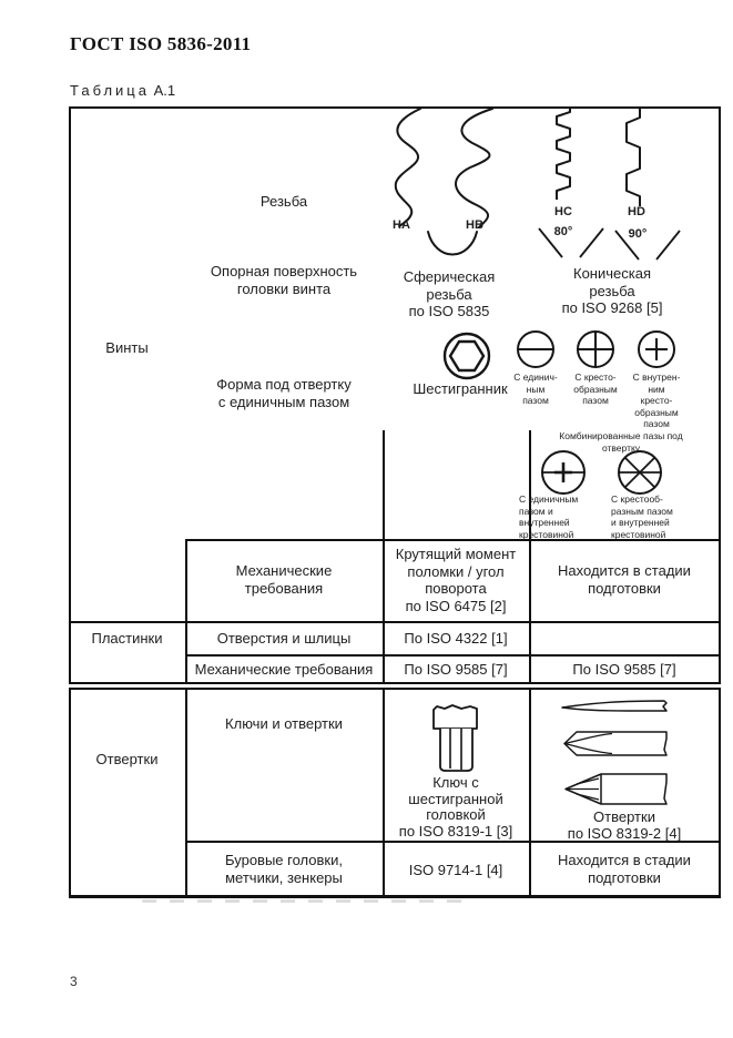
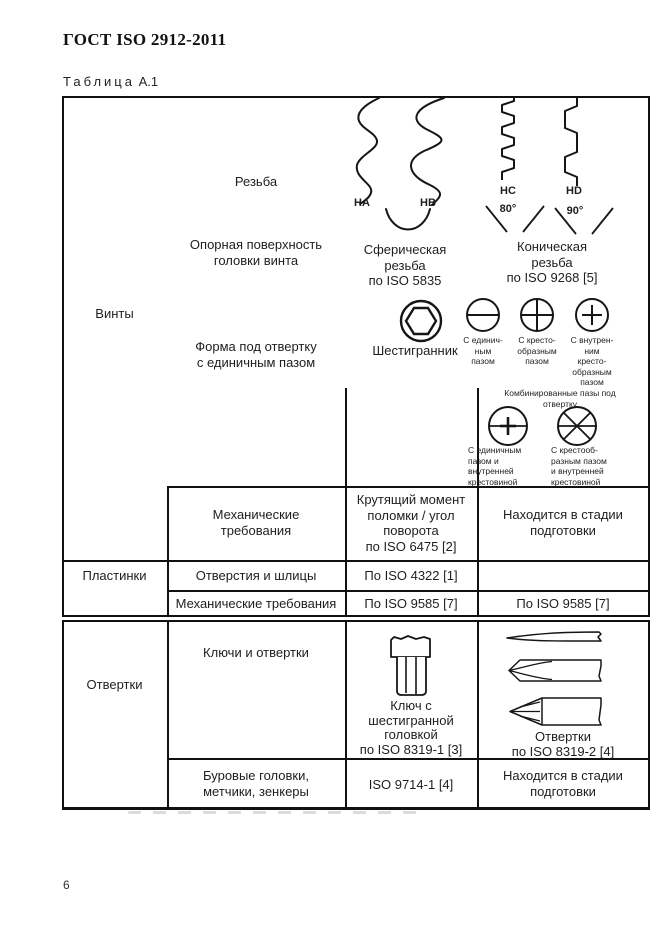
- ГОСТ ISO 5836-2011
+ ГОСТ ISO 2912-2011
  Таблица А.1
  Винты
  Резьба
  HA
  HB
  HC
  HD
  80°
  90°
  Сферическая
  резьба
  по ISO 5835
  Коническая
  резьба
  по ISO 9268 [5]
  Опорная поверхность
  головки винта
  Форма под отвертку
  с единичным пазом
  Шестигранник
  С единич-
  ным
  пазом
  С кресто-
  образным
  пазом
  С внутрен-
  ним
  кресто-
  образным
  пазом
  Комбинированные пазы под
  отвертку
  С единичным
  пазом и
  внутренней
  крестовиной
  С крестооб-
  разным пазом
  и внутренней
  крестовиной
  Механические
  требования
  Крутящий момент
  поломки / угол
  поворота
  по ISO 6475 [2]
  Находится в стадии
  подготовки
  Пластинки
  Отверстия и шлицы
  По ISO 4322 [1]
  Механические требования
  По ISO 9585 [7]
  По ISO 9585 [7]
  Отвертки
  Ключи и отвертки
  Ключ с
  шестигранной
  головкой
  по ISO 8319-1 [3]
  Отвертки
  по ISO 8319-2 [4]
  Буровые головки,
  метчики, зенкеры
  ISO 9714-1 [4]
  Находится в стадии
  подготовки
- 3
+ 6
